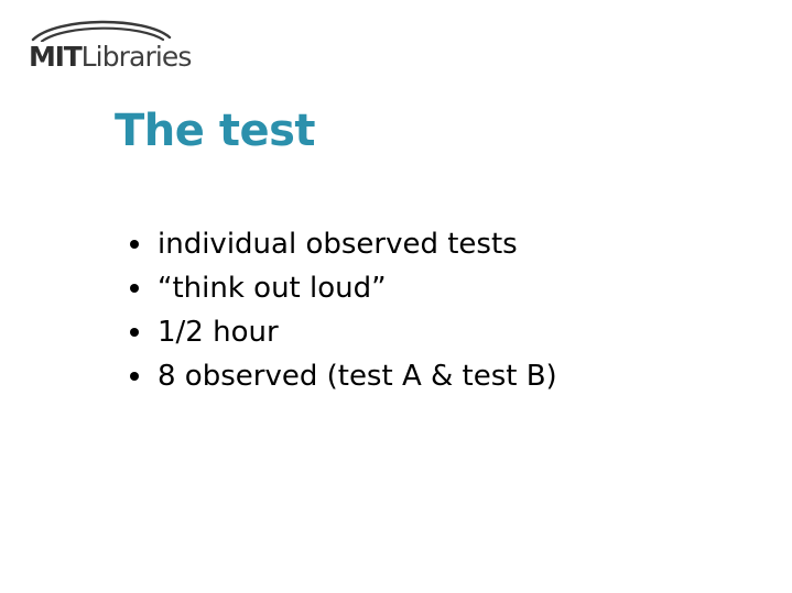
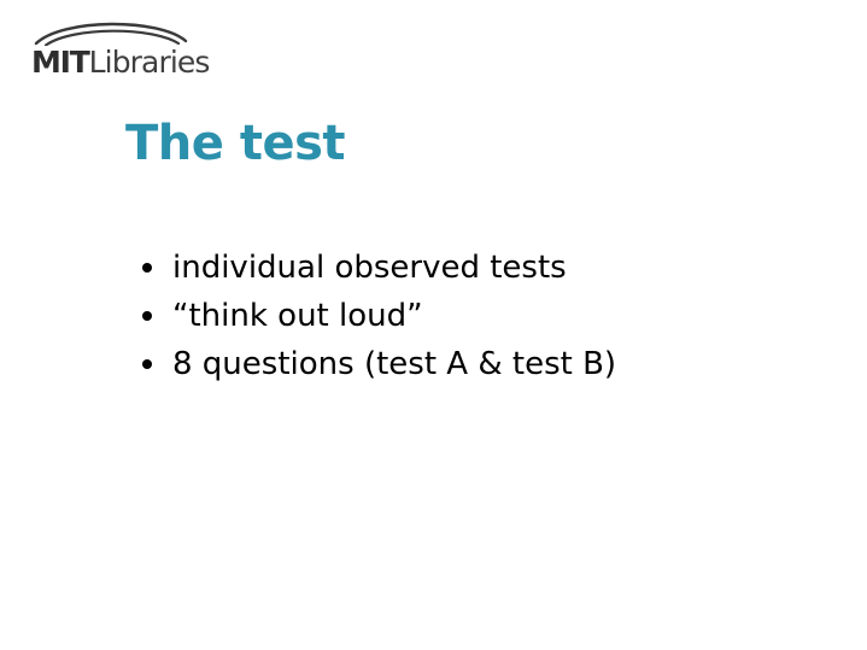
  MITLibraries
  The test
  individual observed tests
  “think out loud”
- 1/2 hour
- 8 observed (test A & test B)
+ 8 questions (test A & test B)
